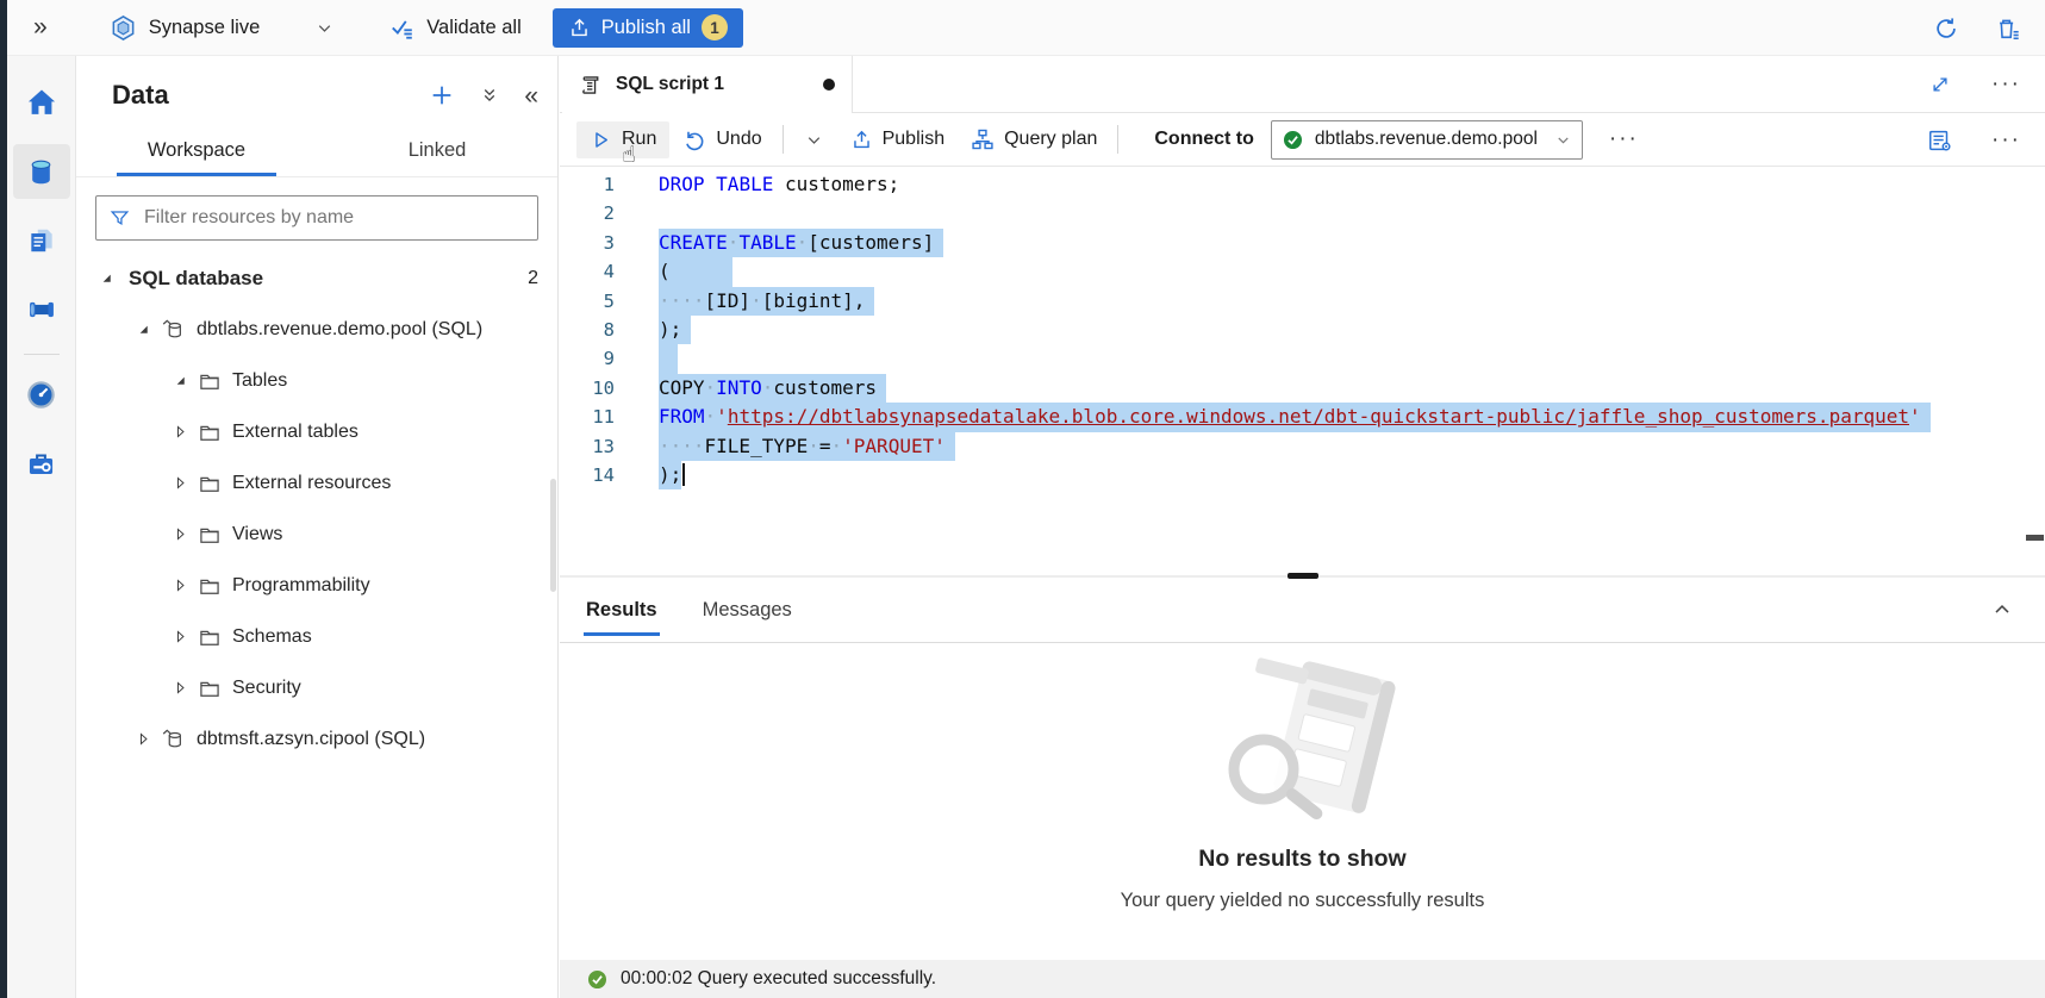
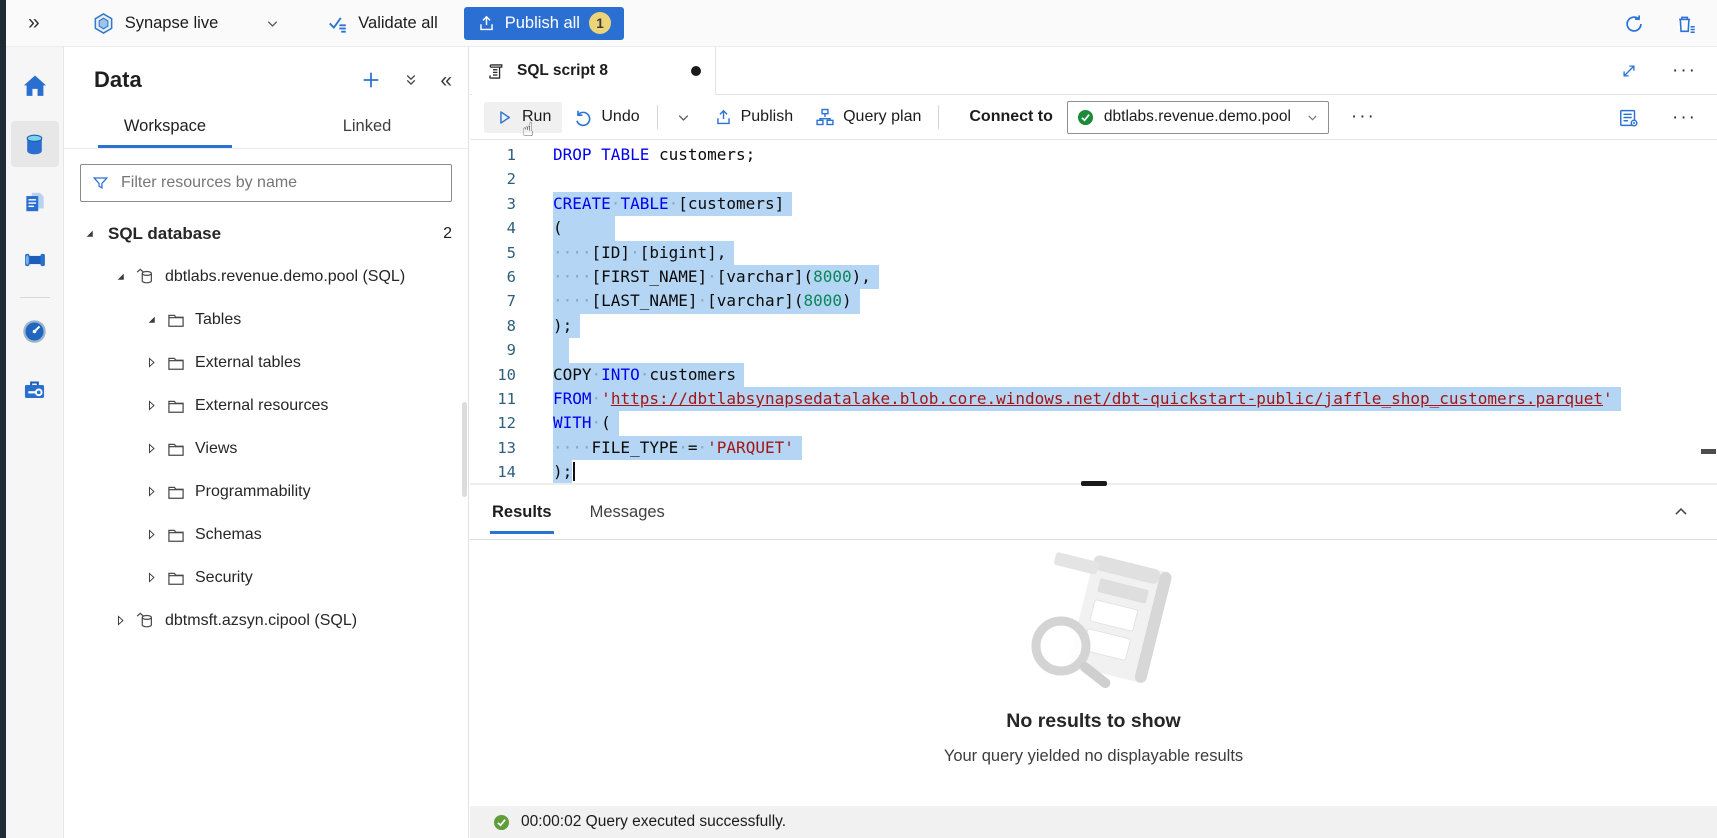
  »
  Synapse live
  Validate all
  Publish all
  1
  Data
  «
  Workspace
  Linked
  Filter resources by name
  SQL database
  2
  dbtlabs.revenue.demo.pool (SQL)
  Tables
  External tables
  External resources
  Views
  Programmability
  Schemas
  Security
  dbtmsft.azsyn.cipool (SQL)
- SQL script 1
+ SQL script 8
  ···
  Run
  ☝
  Undo
  Publish
  Query plan
  Connect to
  dbtlabs.revenue.demo.pool
  ···
  ···
  1
  DROP TABLE customers;
  2
  3
  CREATE·TABLE·[customers]
  4
  (
  5
  ····[ID]·[bigint],
+ 6
+ ····[FIRST_NAME]·[varchar](8000),
+ 7
+ ····[LAST_NAME]·[varchar](8000)
  8
  );
  9
  10
  COPY·INTO·customers
  11
  FROM·'https://dbtlabsynapsedatalake.blob.core.windows.net/dbt-quickstart-public/jaffle_shop_customers.parquet'
+ 12
+ WITH·(
  13
  ····FILE_TYPE·=·'PARQUET'
  14
  );
  Results
  Messages
  No results to show
- Your query yielded no successfully results
+ Your query yielded no displayable results
  00:00:02 Query executed successfully.
